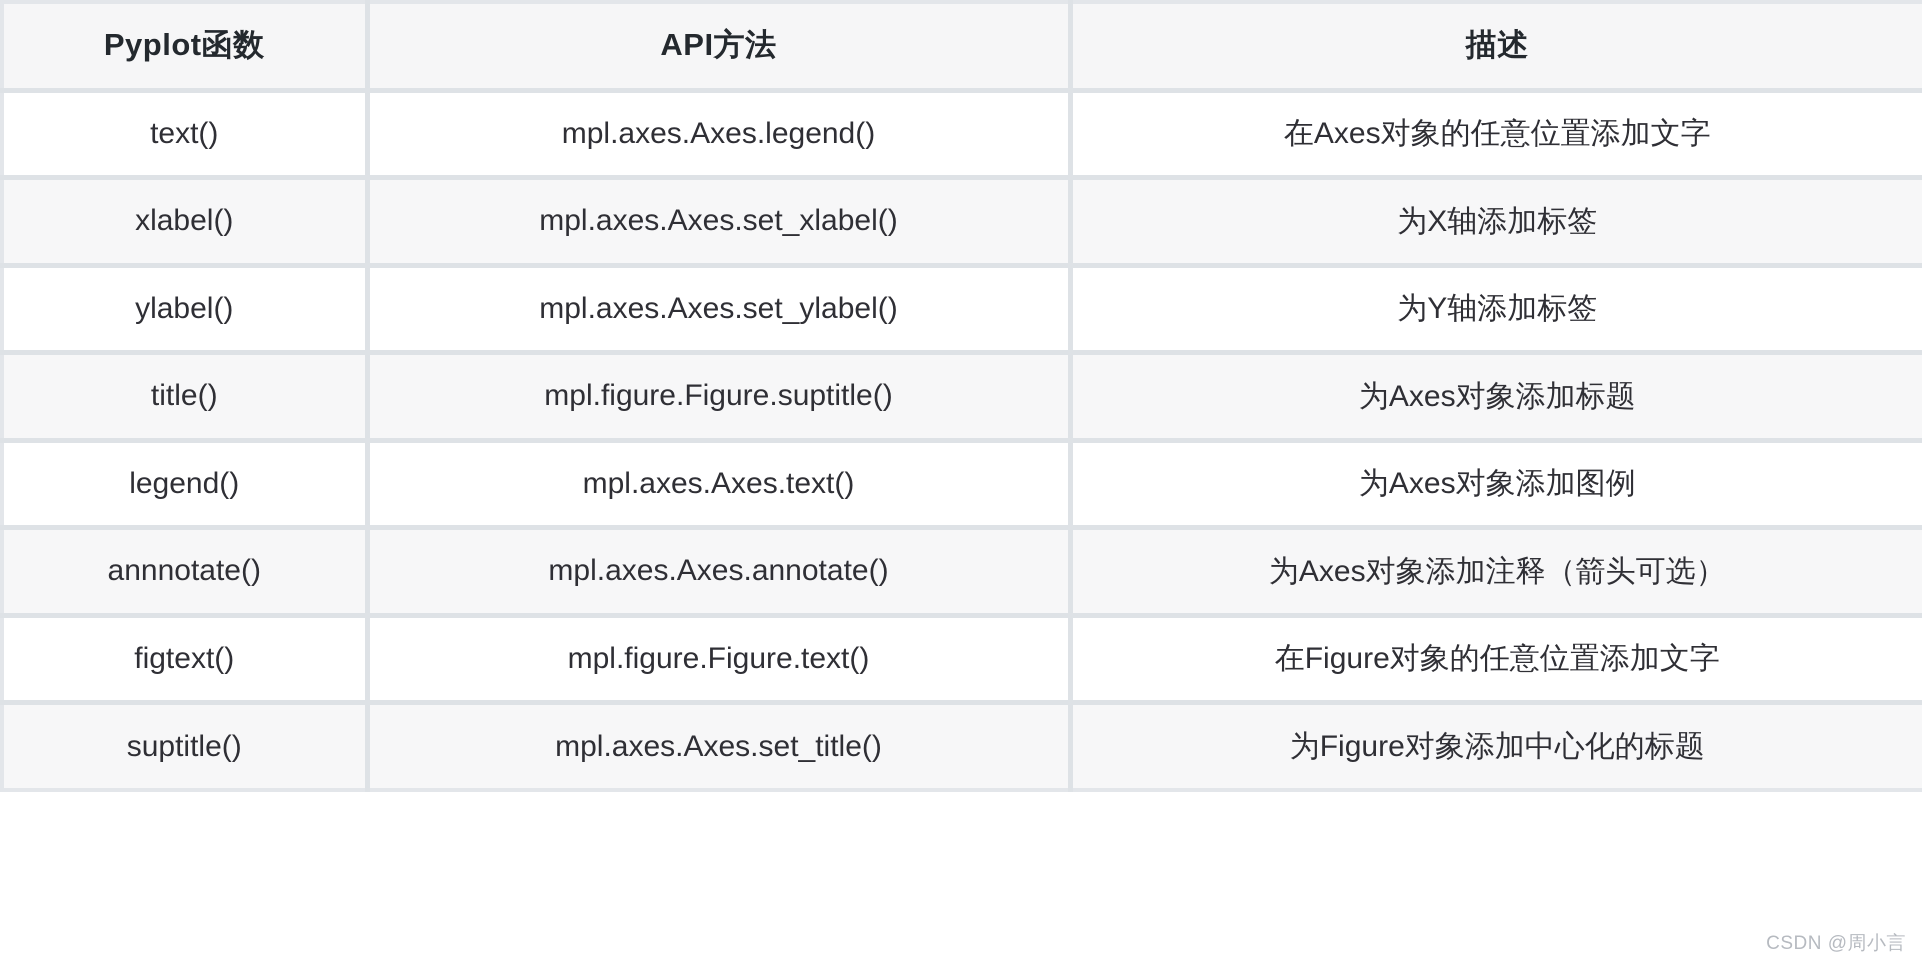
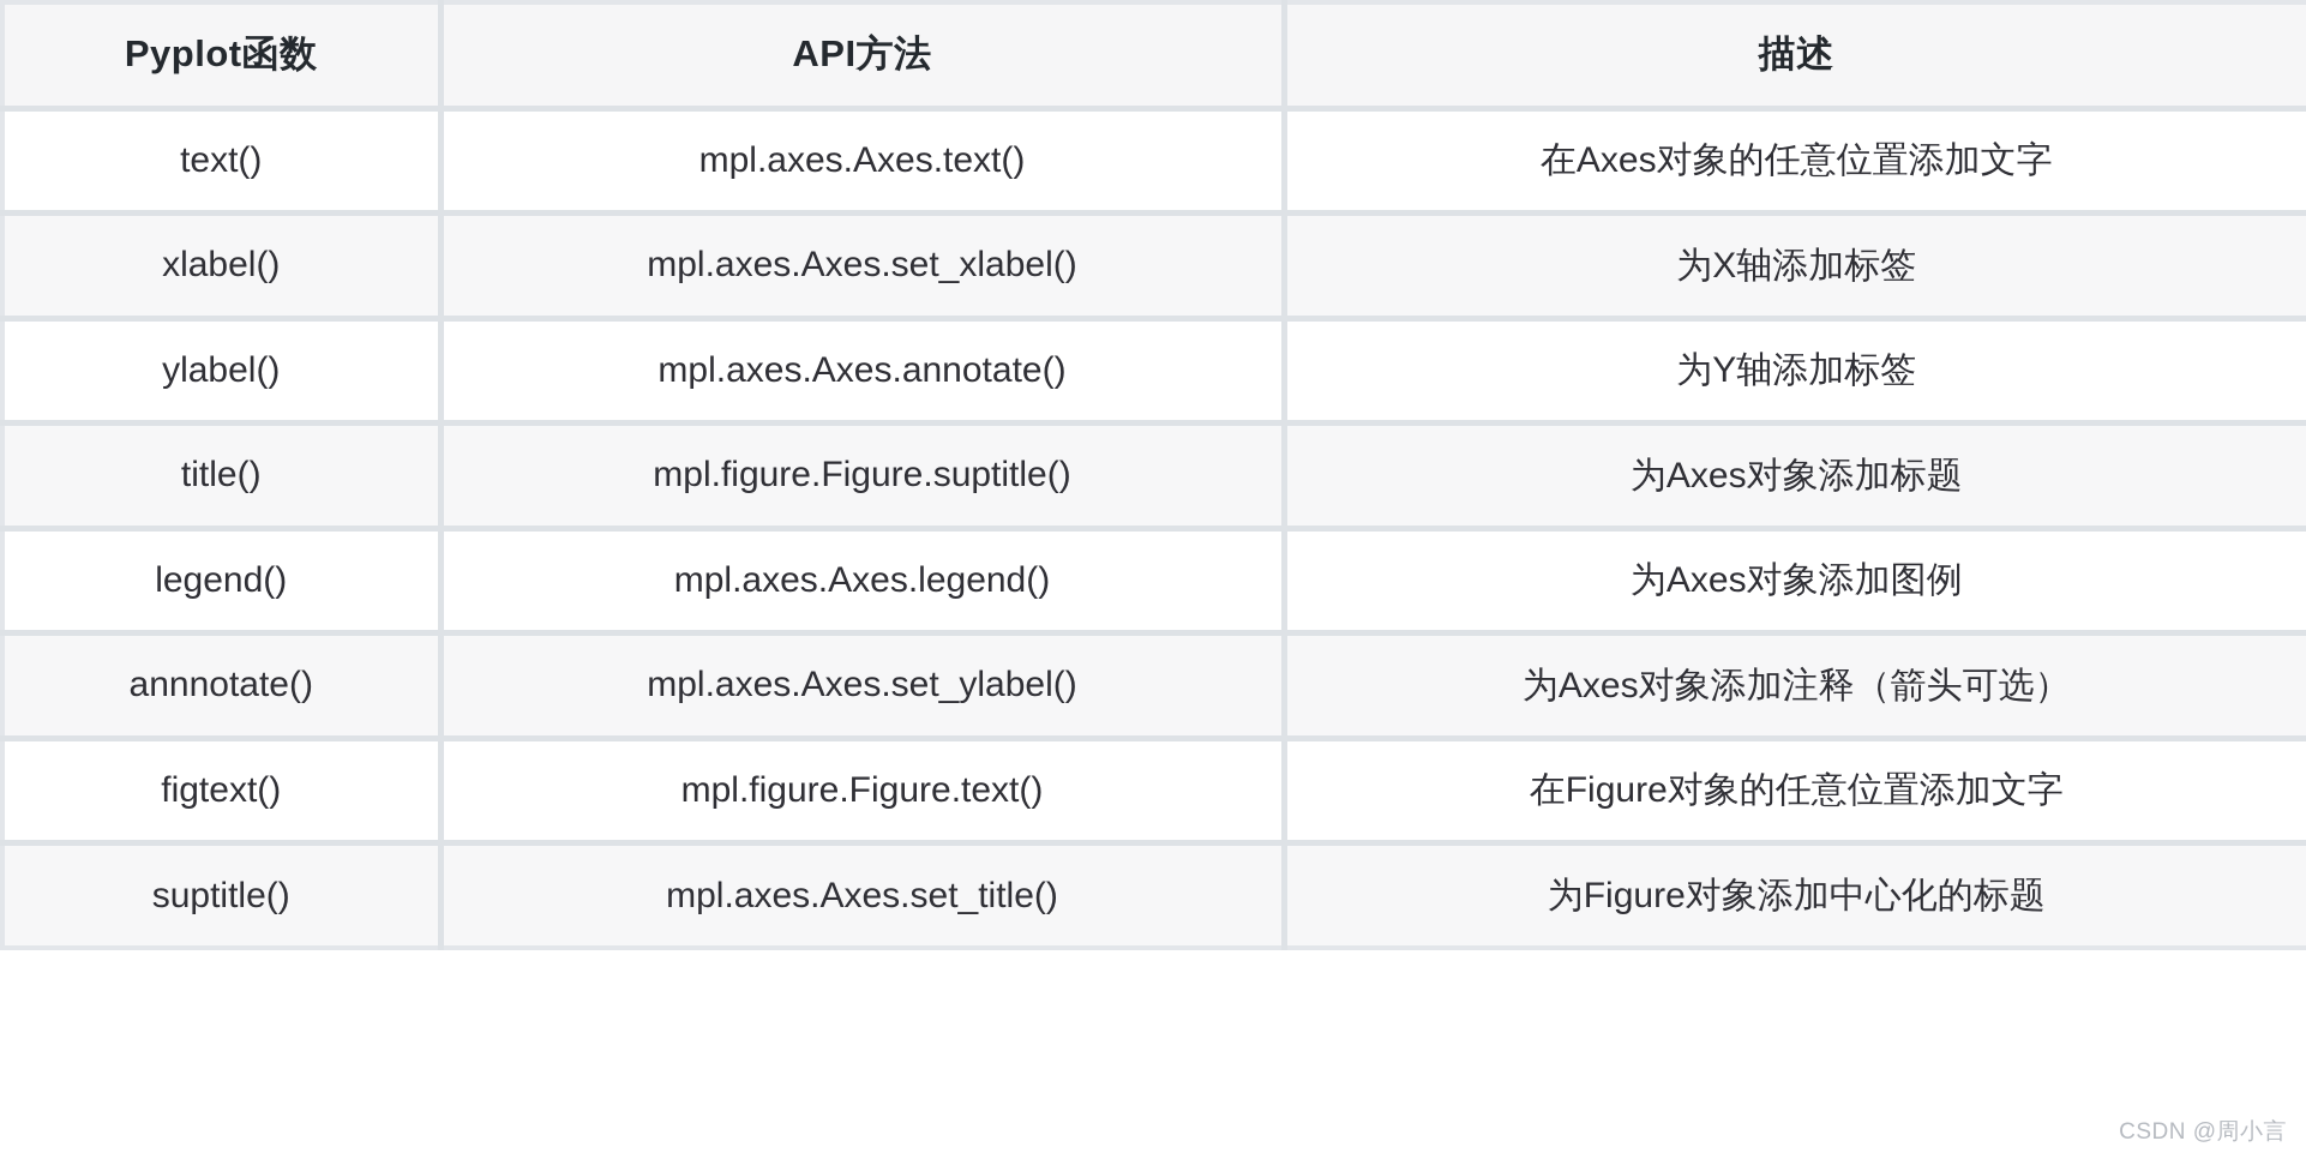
  Pyplot函数	API方法	描述
- text()	mpl.axes.Axes.legend()	在Axes对象的任意位置添加文字
+ text()	mpl.axes.Axes.text()	在Axes对象的任意位置添加文字
  xlabel()	mpl.axes.Axes.set_xlabel()	为X轴添加标签
- ylabel()	mpl.axes.Axes.set_ylabel()	为Y轴添加标签
+ ylabel()	mpl.axes.Axes.annotate()	为Y轴添加标签
  title()	mpl.figure.Figure.suptitle()	为Axes对象添加标题
- legend()	mpl.axes.Axes.text()	为Axes对象添加图例
+ legend()	mpl.axes.Axes.legend()	为Axes对象添加图例
- annnotate()	mpl.axes.Axes.annotate()	为Axes对象添加注释（箭头可选）
+ annnotate()	mpl.axes.Axes.set_ylabel()	为Axes对象添加注释（箭头可选）
  figtext()	mpl.figure.Figure.text()	在Figure对象的任意位置添加文字
  suptitle()	mpl.axes.Axes.set_title()	为Figure对象添加中心化的标题
  CSDN @周小言
